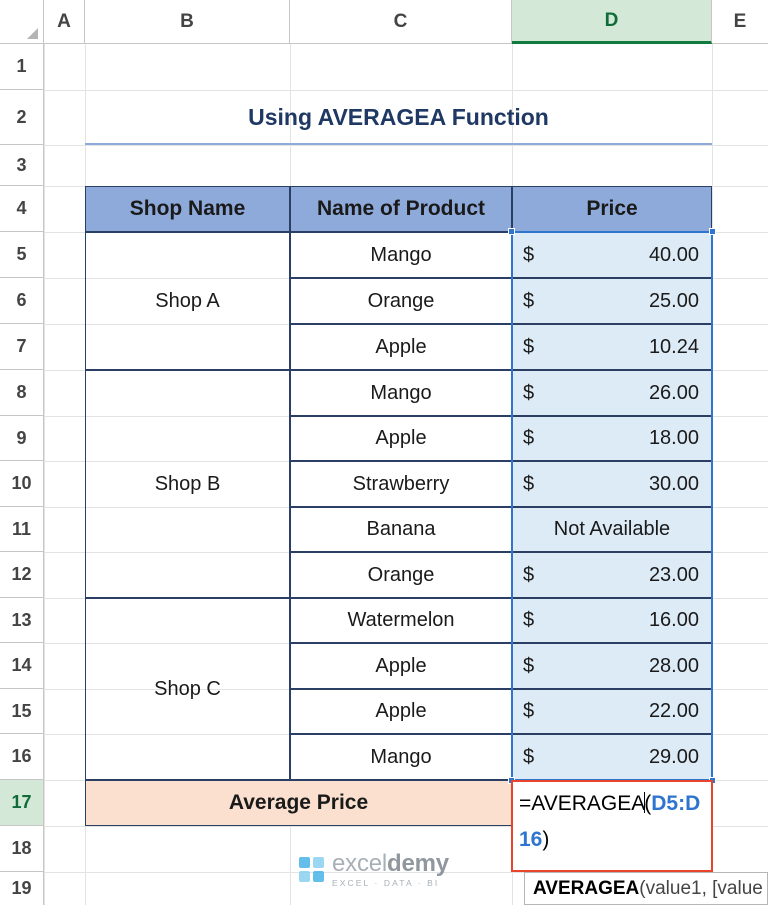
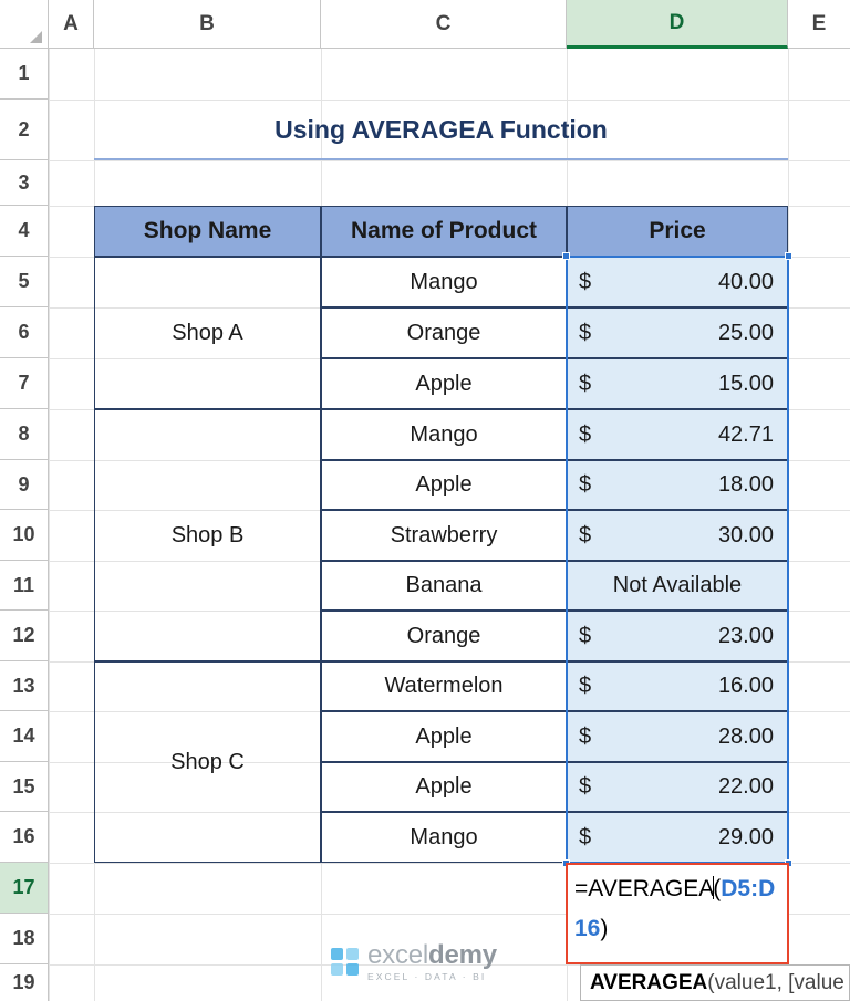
  A
  B
  C
  D
  E
  1
  2
  3
  4
  5
  6
  7
  8
  9
  10
  11
  12
  13
  14
  15
  16
  17
  18
  19
  Using AVERAGEA Function
  Shop Name
  Name of Product
  Price
  Shop A
  Shop B
  Shop C
  Mango
  Orange
  Apple
  Mango
  Apple
  Strawberry
  Banana
  Orange
  Watermelon
  Apple
  Apple
  Mango
  $
  40.00
  $
  25.00
  $
- 10.24
+ 15.00
  $
- 26.00
+ 42.71
  $
  18.00
  $
  30.00
  Not Available
  $
  23.00
  $
  16.00
  $
  28.00
  $
  22.00
  $
  29.00
- Average Price
  =AVERAGEA(D5:D16)
  AVERAGEA
  (value1, [value
  exceldemy
  EXCEL · DATA · BI
